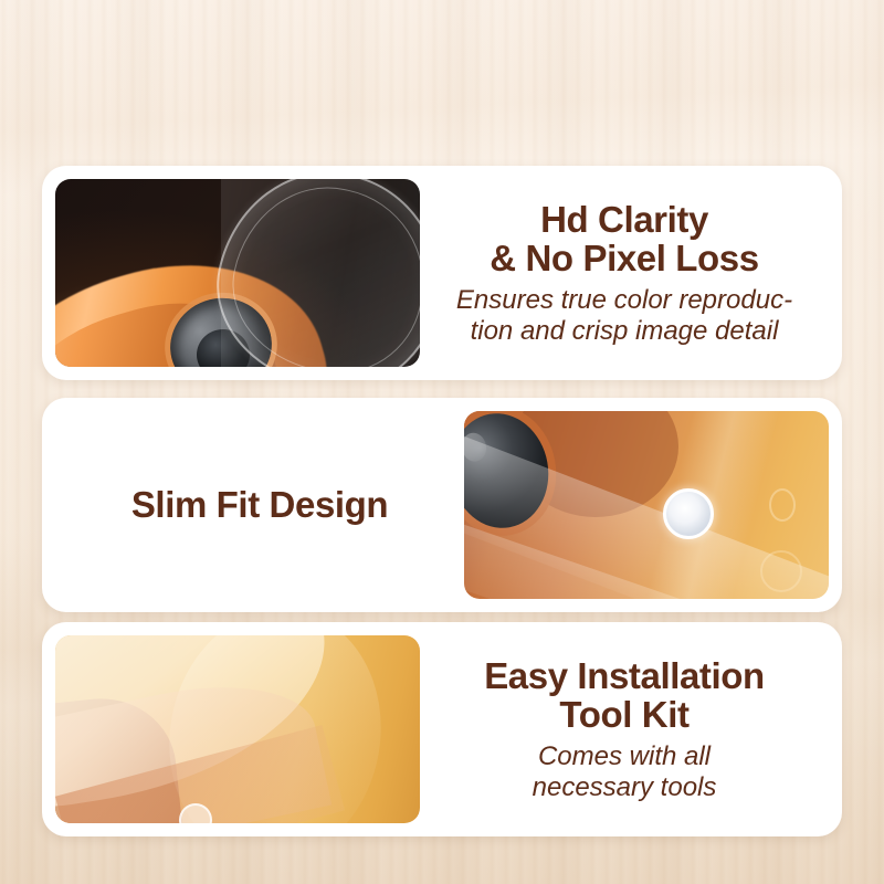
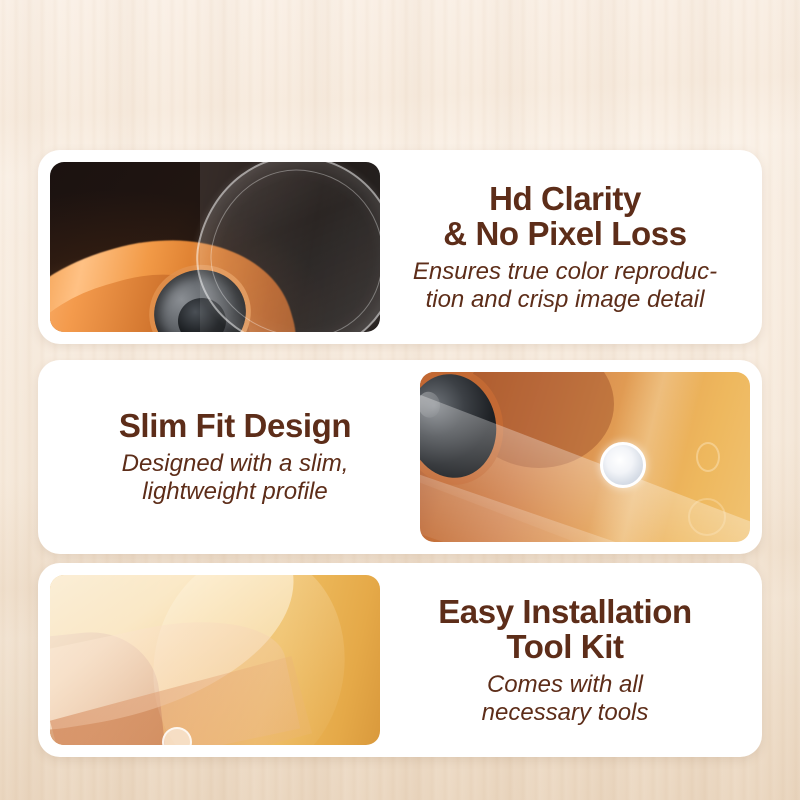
  Hd Clarity
  & No Pixel Loss
  Ensures true color reproduc-
  tion and crisp image detail
  Slim Fit Design
+ Designed with a slim,
+ lightweight profile
  Easy Installation
  Tool Kit
  Comes with all
  necessary tools
